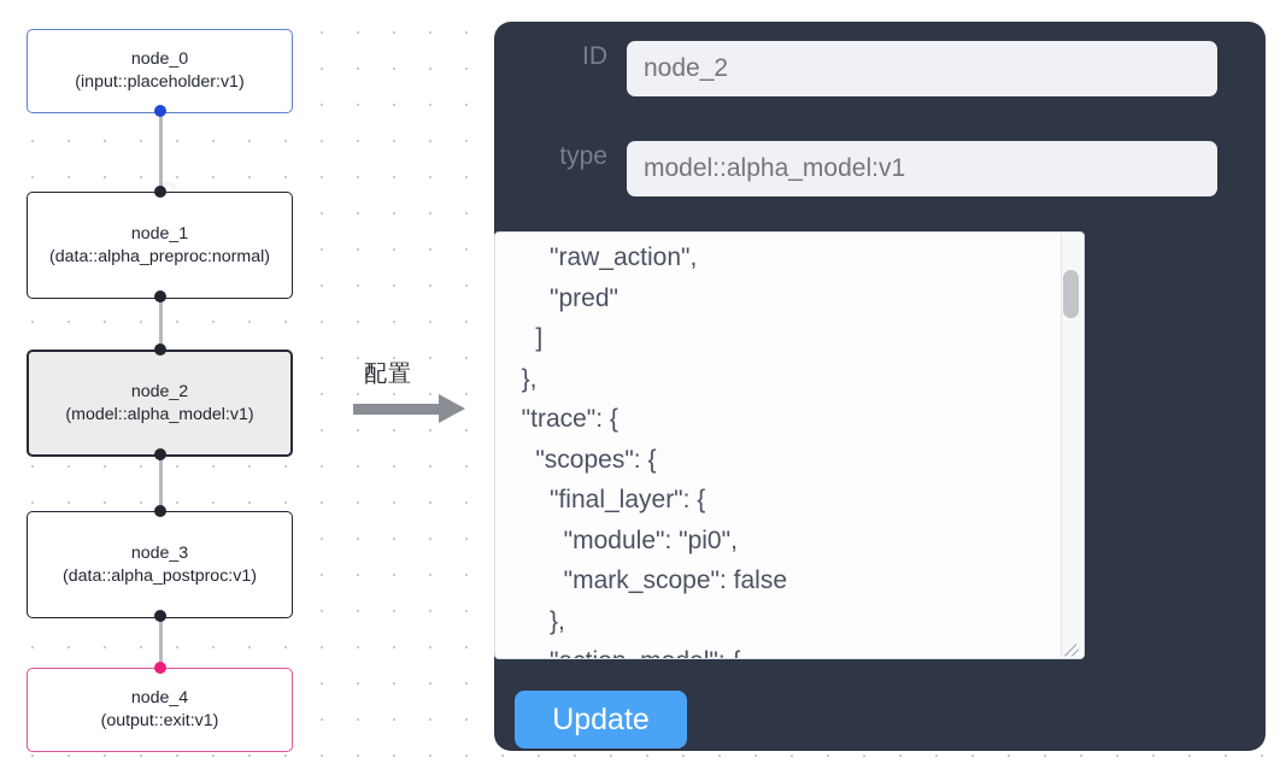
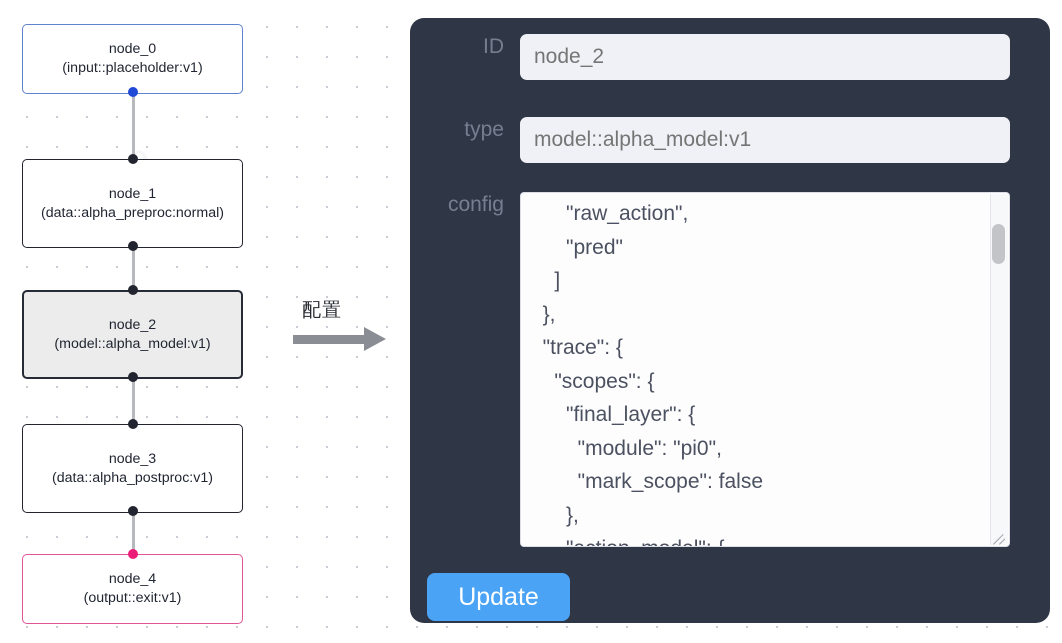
  node_0
  (input::placeholder:v1)
  node_1
  (data::alpha_preproc:normal)
  node_2
  (model::alpha_model:v1)
  node_3
  (data::alpha_postproc:v1)
  node_4
  (output::exit:v1)
  配置
  ID
  node_2
  type
  model::alpha_model:v1
+ config
  "raw_action",
  "pred"
  ]
  },
  "trace": {
  "scopes": {
  "final_layer": {
  "module": "pi0",
  "mark_scope": false
  },
  Update
